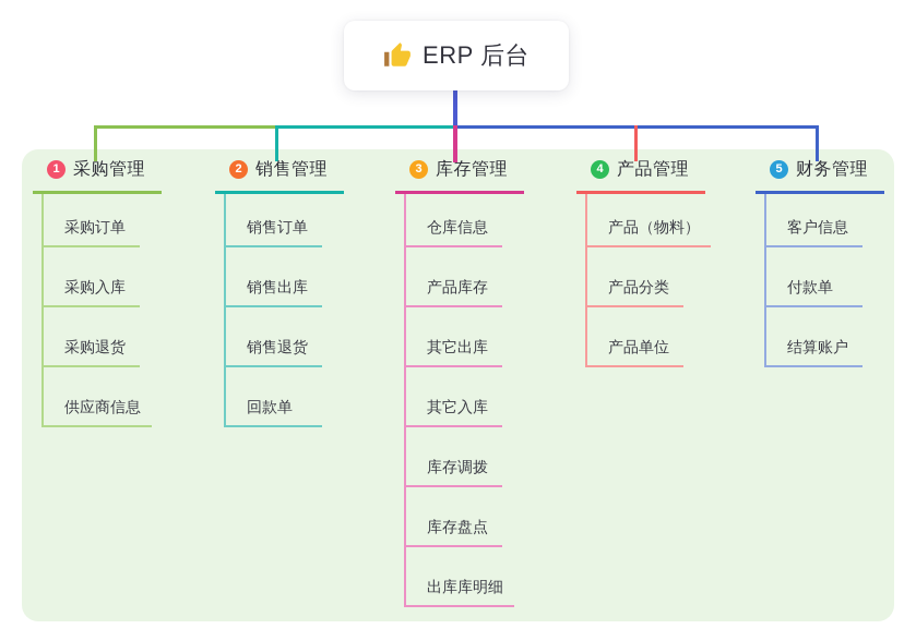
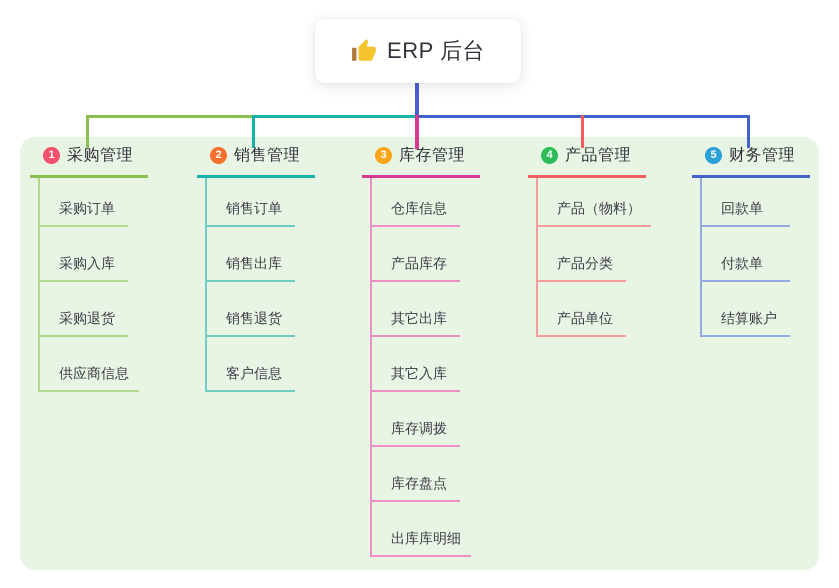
  ERP 后台
  1
  采购管理
  采购订单
  采购入库
  采购退货
  供应商信息
  2
  销售管理
  销售订单
  销售出库
  销售退货
- 回款单
+ 客户信息
  3
  库存管理
  仓库信息
  产品库存
  其它出库
  其它入库
  库存调拨
  库存盘点
  出库库明细
  4
  产品管理
  产品（物料）
  产品分类
  产品单位
  5
  财务管理
- 客户信息
+ 回款单
  付款单
  结算账户
